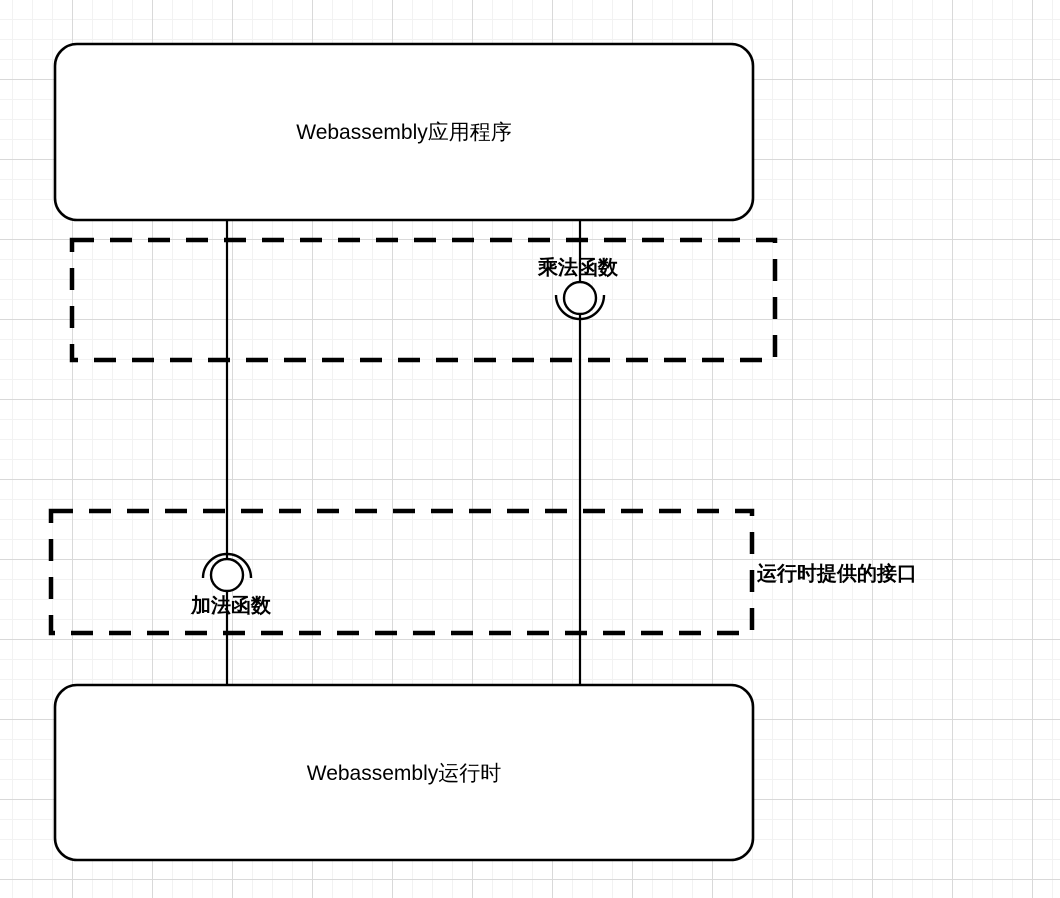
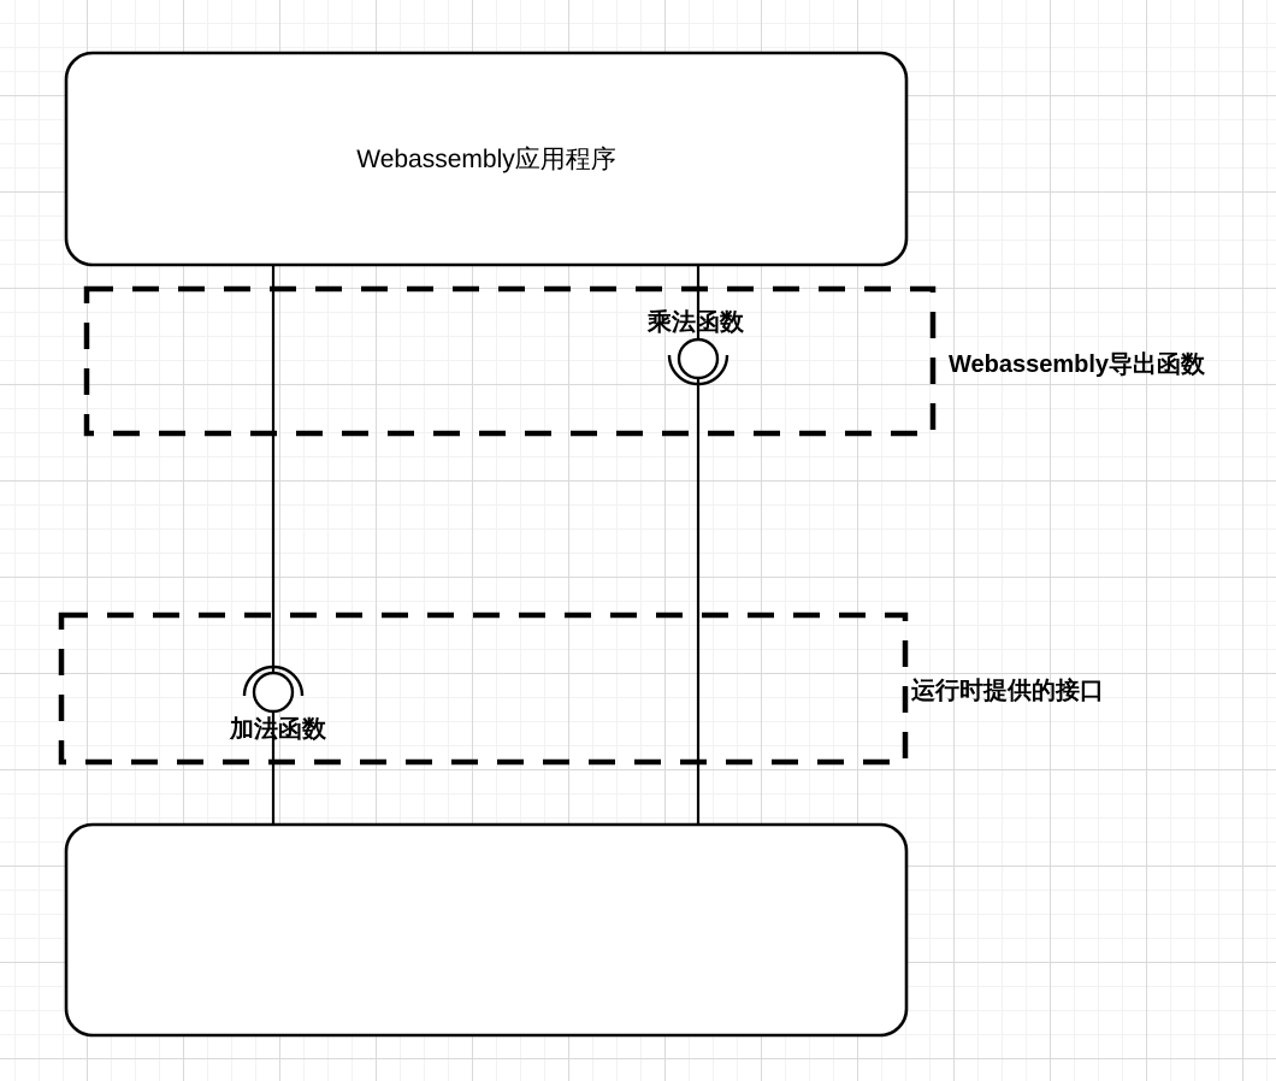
  Webassembly应用程序
- Webassembly运行时
  乘法函数
  加法函数
+ Webassembly导出函数
  运行时提供的接口
